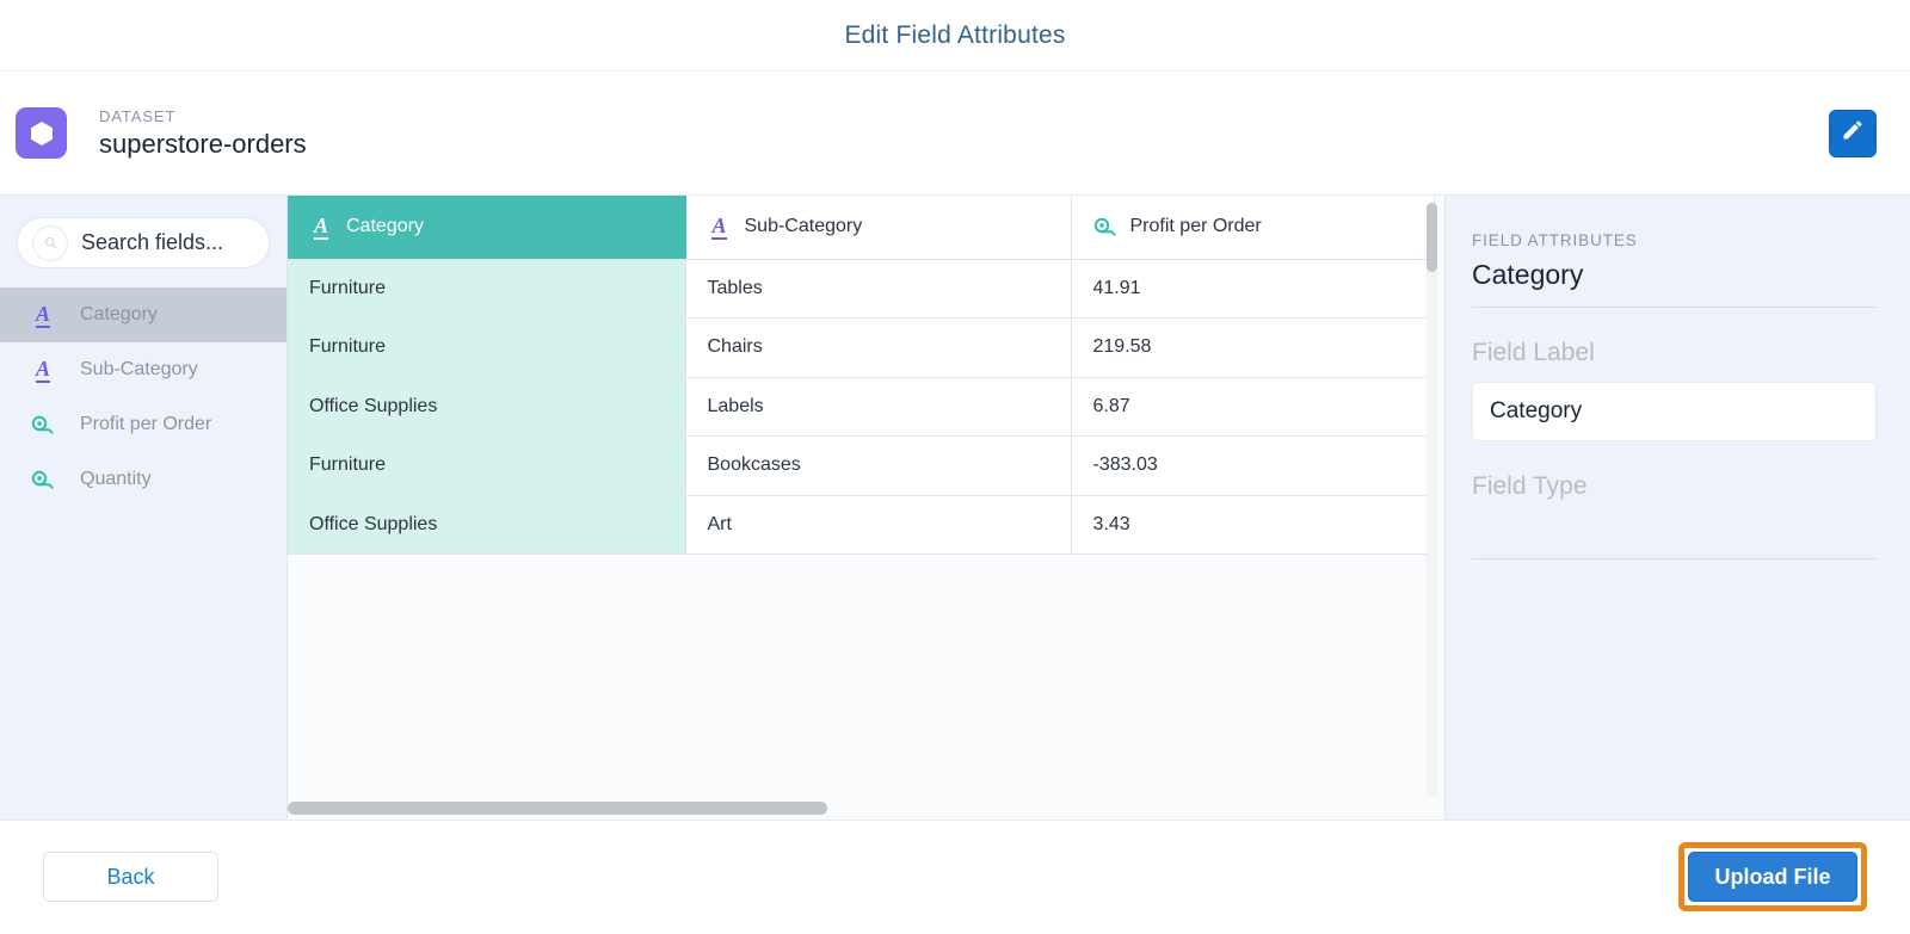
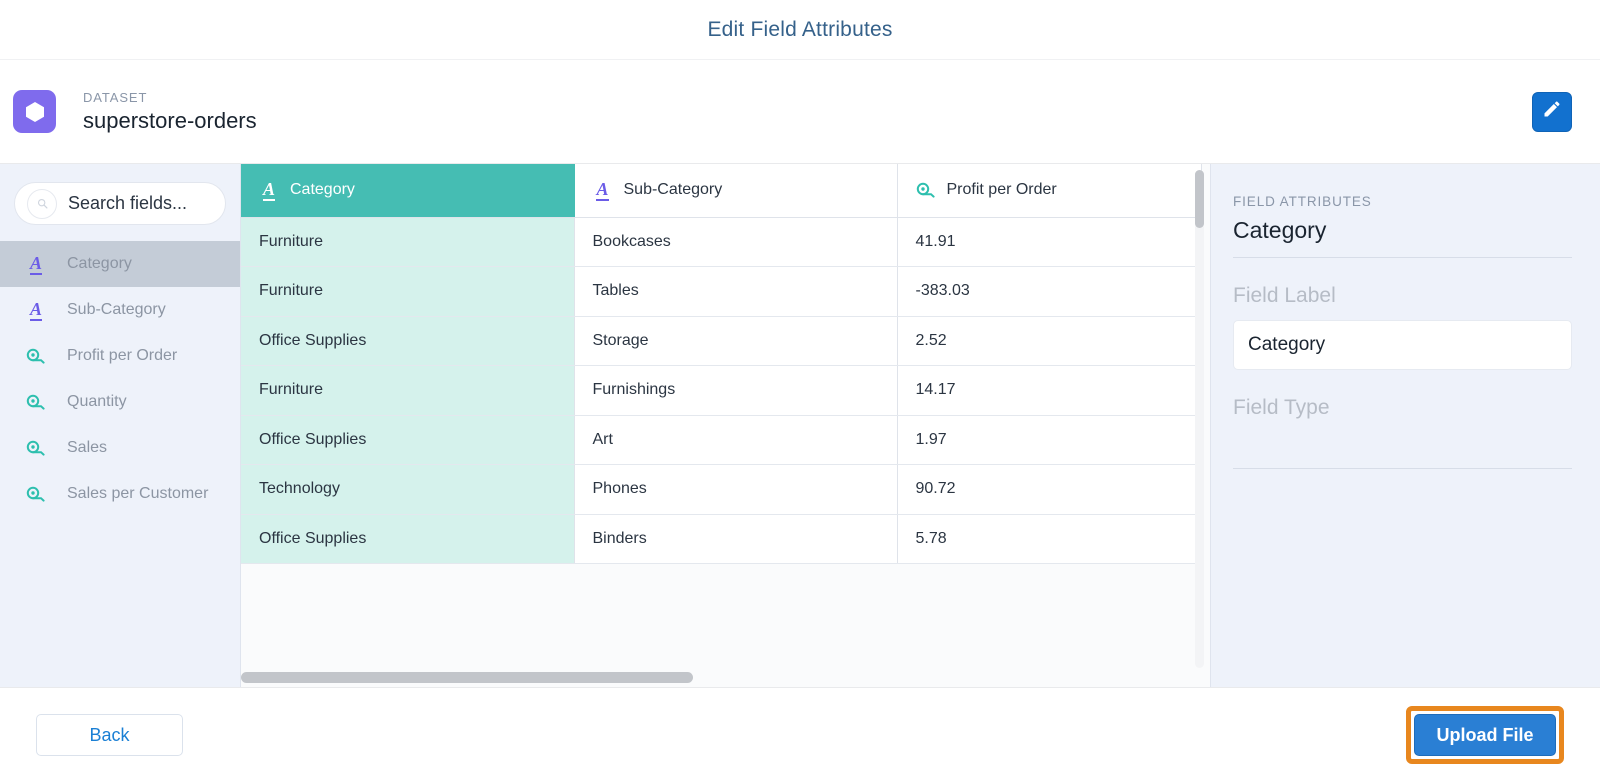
  Edit Field Attributes
  DATASET
  superstore-orders
  Search fields...
  A
  Category
  A
  Sub-Category
  Profit per Order
  Quantity
+ Sales
+ Sales per Customer
  A Category	A Sub-Category	Profit per Order
- Furniture	Tables	41.91
+ Furniture	Bookcases	41.91
- Furniture	Chairs	219.58
- Office Supplies	Labels	6.87
- Furniture	Bookcases	-383.03
+ Furniture	Tables	-383.03
+ Office Supplies	Storage	2.52
+ Furniture	Furnishings	14.17
- Office Supplies	Art	3.43
+ Office Supplies	Art	1.97
+ Technology	Phones	90.72
+ Office Supplies	Binders	5.78
  FIELD ATTRIBUTES
  Category
  Field Label
  Category
  Field Type
  Back
  Upload File
